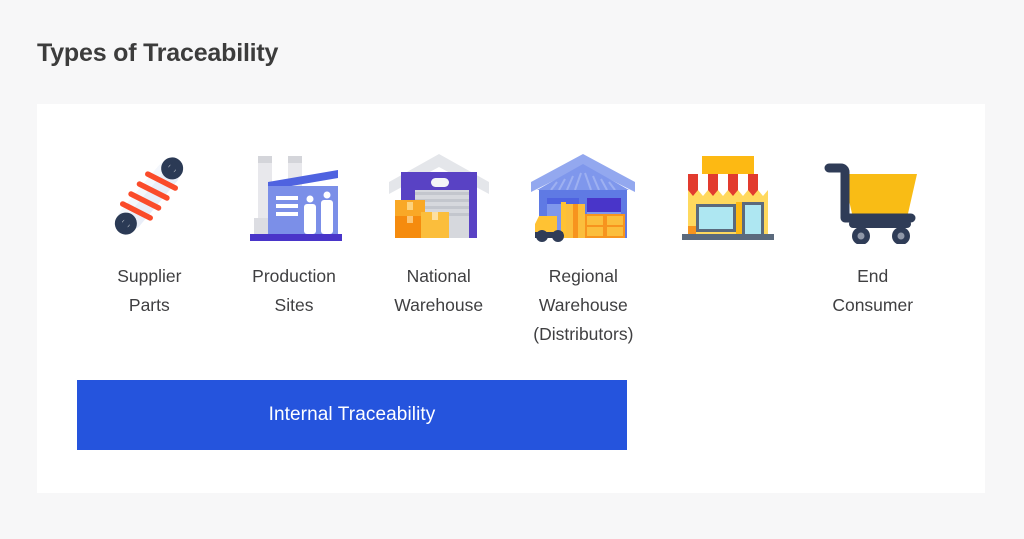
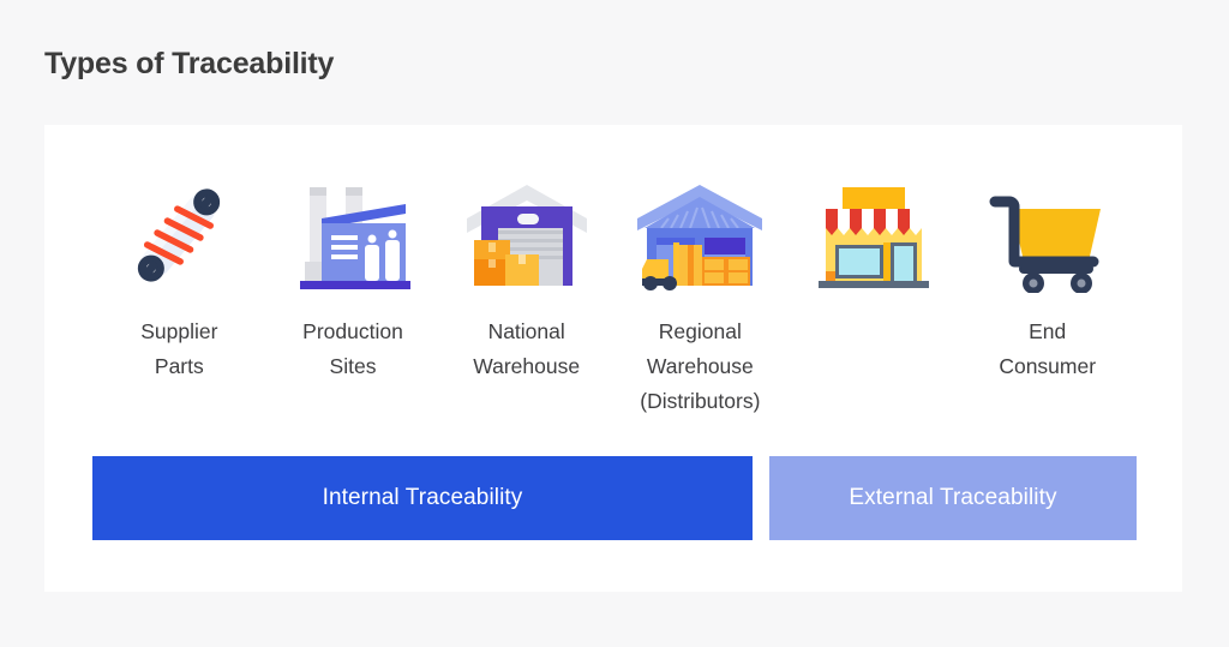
  Types of Traceability
  Supplier
  Parts
  Production
  Sites
  National
  Warehouse
  Regional
  Warehouse
  (Distributors)
  End
  Consumer
  Internal Traceability
+ External Traceability
